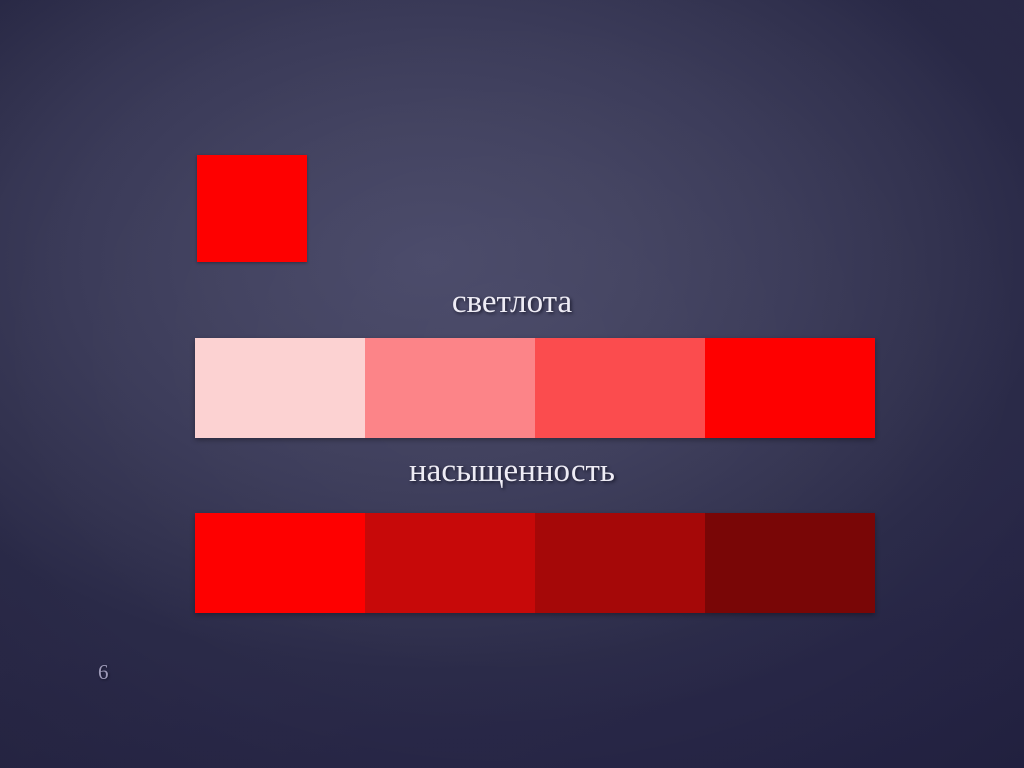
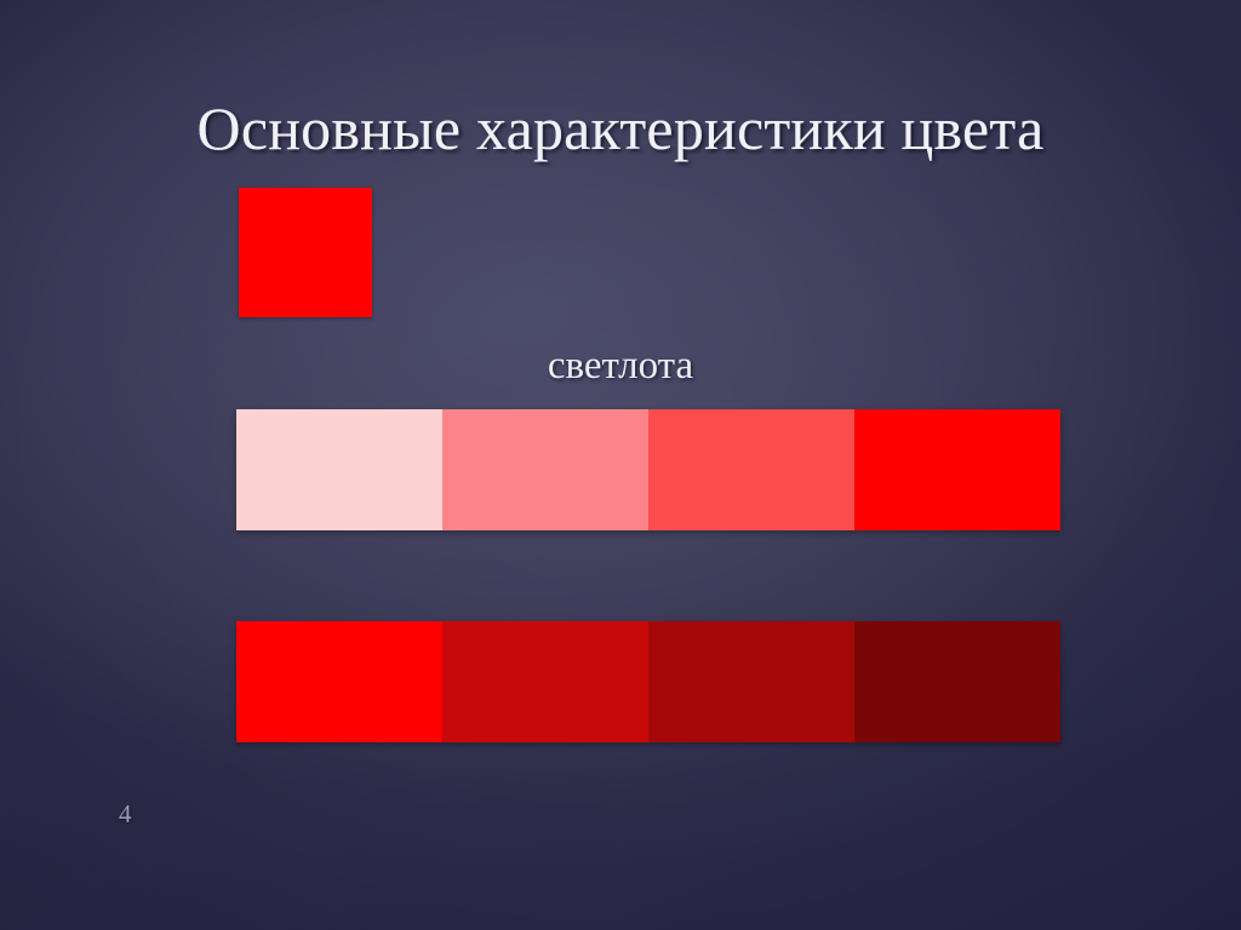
+ Основные характеристики цвета
  светлота
- насыщенность
- 6
+ 4
